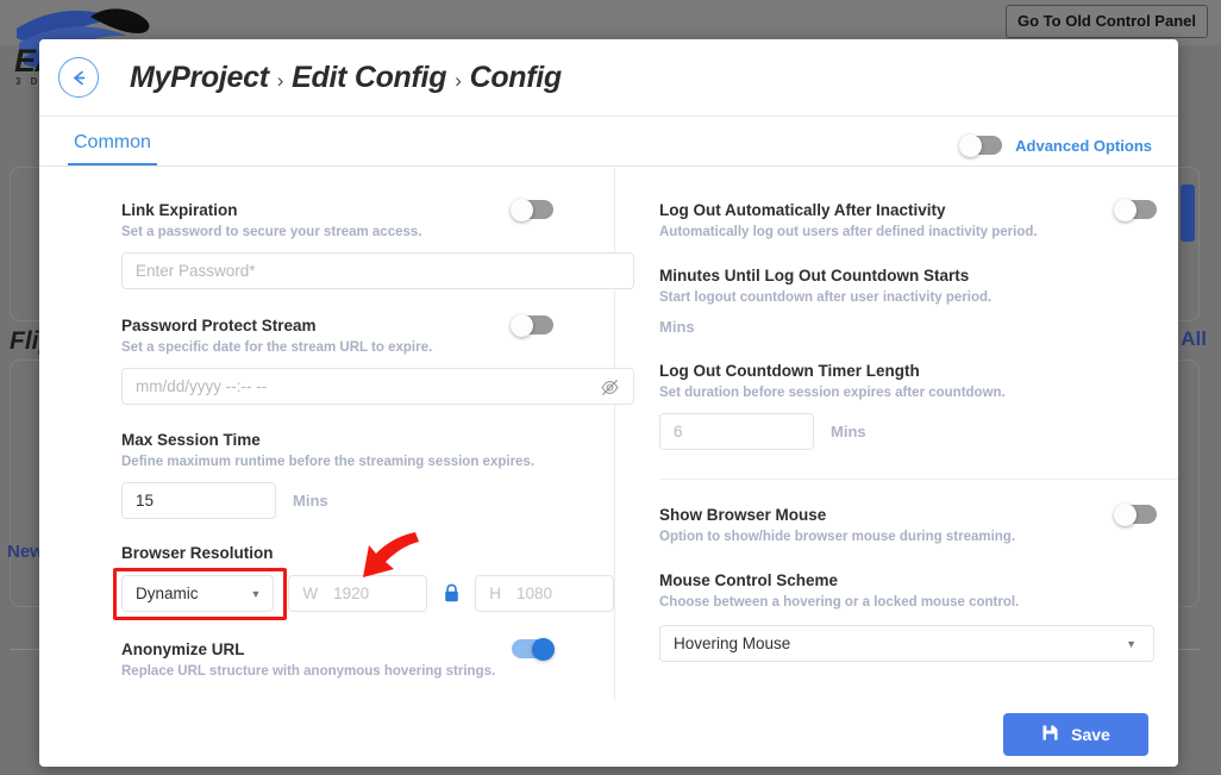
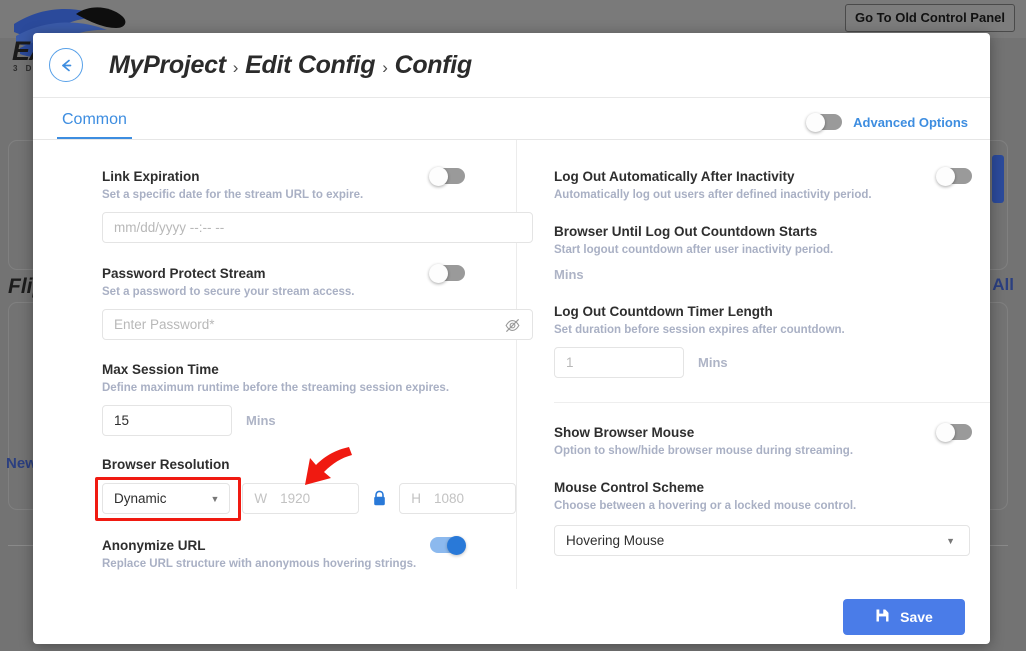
  3 D
  Go To Old Control Panel
  Fli
  All
  New
  MyProject
  ›
  Edit Config
  ›
  Config
  Common
  Advanced Options
  Link Expiration
- Set a password to secure your stream access.
+ Set a specific date for the stream URL to expire.
- Enter Password*
+ mm/dd/yyyy --:-- --
  Password Protect Stream
- Set a specific date for the stream URL to expire.
+ Set a password to secure your stream access.
- mm/dd/yyyy --:-- --
+ Enter Password*
  Max Session Time
  Define maximum runtime before the streaming session expires.
  15
  Mins
  Browser Resolution
  Dynamic
  ▼
  W
  1920
  H
  1080
  Anonymize URL
  Replace URL structure with anonymous hovering strings.
  Log Out Automatically After Inactivity
  Automatically log out users after defined inactivity period.
- Minutes Until Log Out Countdown Starts
+ Browser Until Log Out Countdown Starts
  Start logout countdown after user inactivity period.
  Mins
  Log Out Countdown Timer Length
  Set duration before session expires after countdown.
- 6
+ 1
  Mins
  Show Browser Mouse
  Option to show/hide browser mouse during streaming.
  Mouse Control Scheme
  Choose between a hovering or a locked mouse control.
  Hovering Mouse
  ▼
  Save
